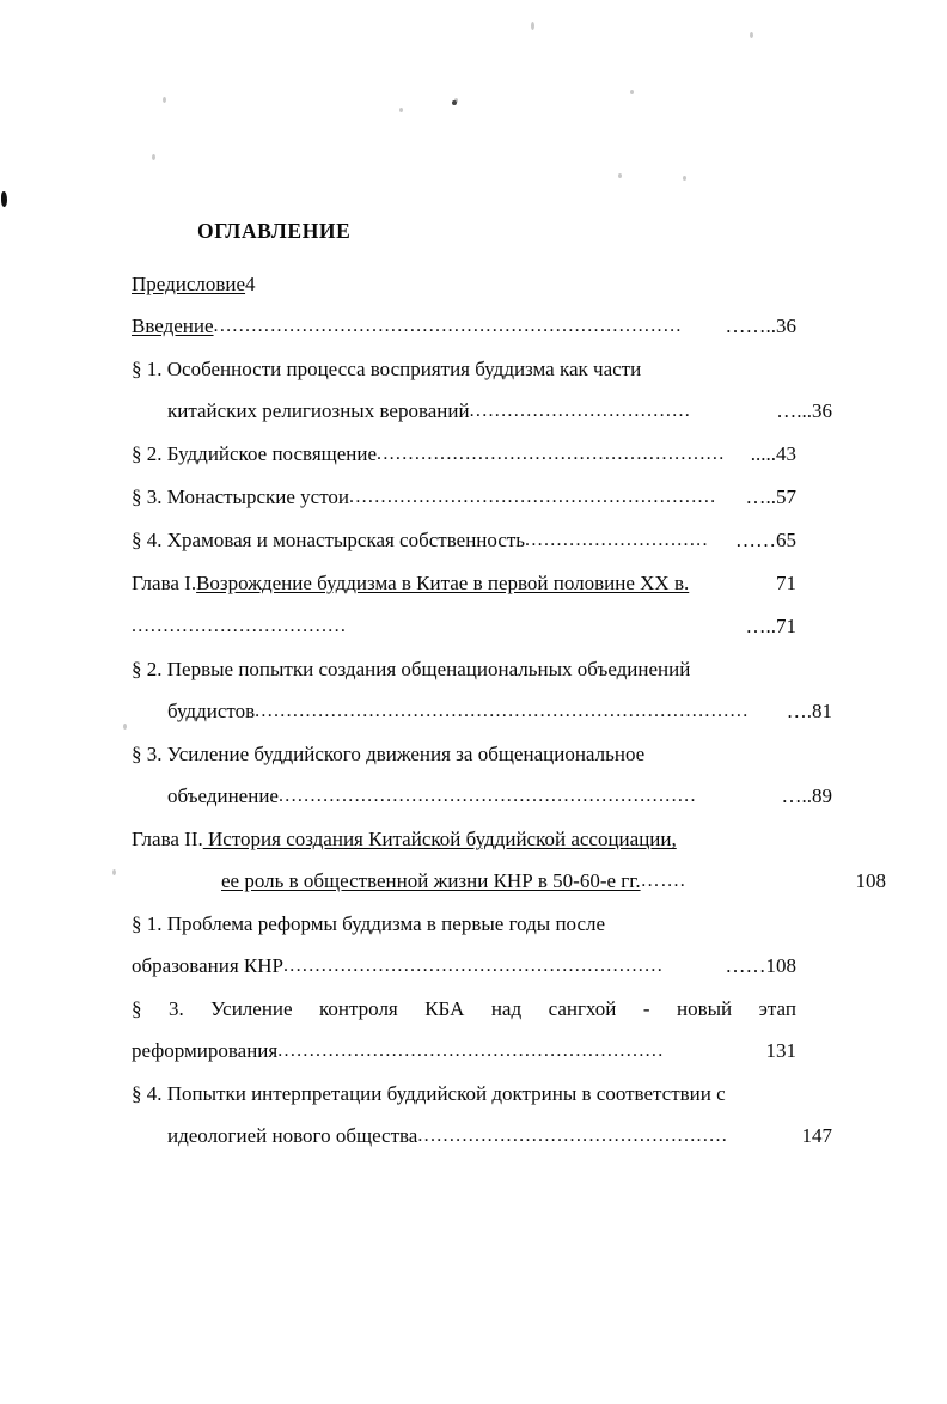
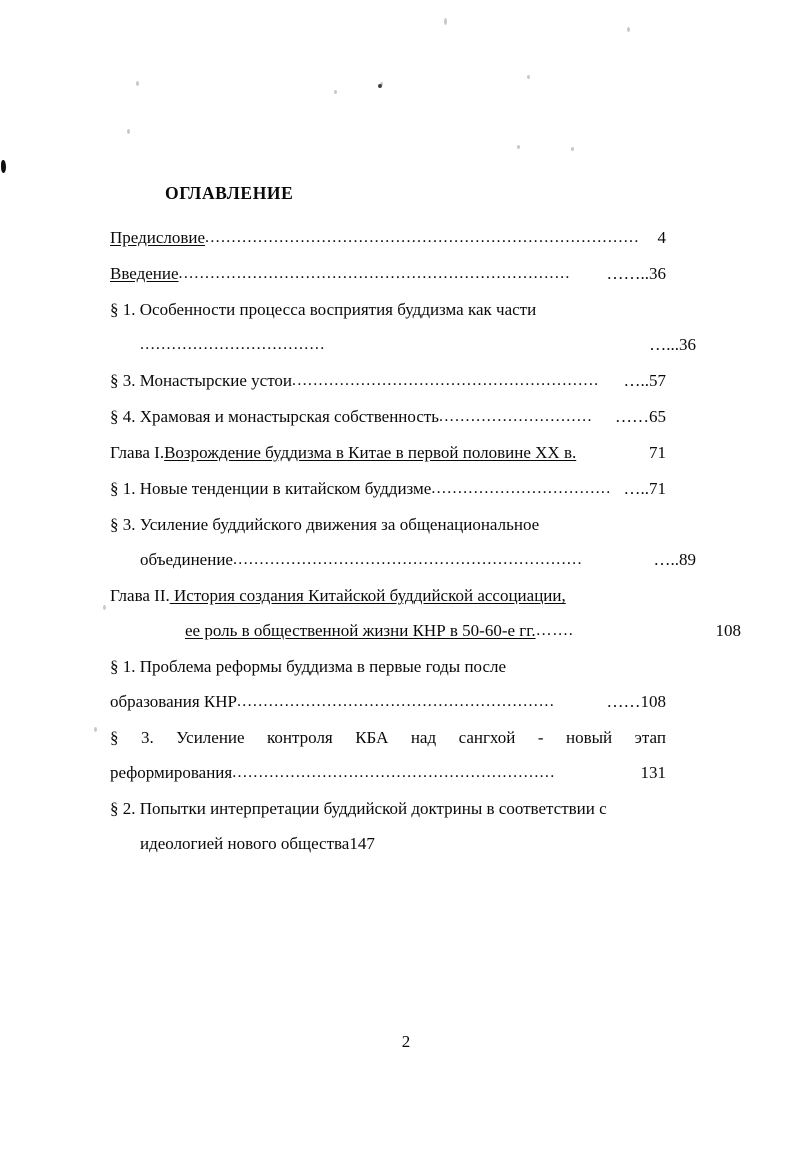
  ОГЛАВЛЕНИЕ
  Предисловие
+ ..................................................................................
  4
  Введение
  ..........................................................................
  ……..
  36
  § 1. Особенности процесса восприятия буддизма как части
- китайских религиозных верований
  ...................................
  …...
  36
- § 2. Буддийское посвящение
- .......................................................
- ....
- .43
  § 3. Монастырские устои
  ..........................................................
  …..
  57
  § 4. Храмовая и монастырская собственность
  .............................
  ……
  65
  Глава I.
  Возрождение буддизма в Китае в первой половине XX в.
  71
+ § 1. Новые тенденции в китайском буддизме
  ..................................
  …..
  71
- § 2. Первые попытки создания общенациональных объединений
- буддистов
- ..............................................................................
- ….
- 81
  § 3. Усиление буддийского движения за общенациональное
  объединение
  ..................................................................
  …..
  89
  Глава II. История создания Китайской буддийской ассоциации,
  ее роль в общественной жизни КНР в 50-60-е гг.
  …....
  108
  § 1. Проблема реформы буддизма в первые годы после
  образования КНР
  ............................................................
  ……
  108
  §
  3.
  Усиление
  контроля
  КБА
  над
  сангхой
  -
  новый
  этап
  реформирования
  .............................................................
  131
- § 4. Попытки интерпретации буддийской доктрины в соответствии с
+ § 2. Попытки интерпретации буддийской доктрины в соответствии с
  идеологией нового общества
- .................................................
  147
+ 2
